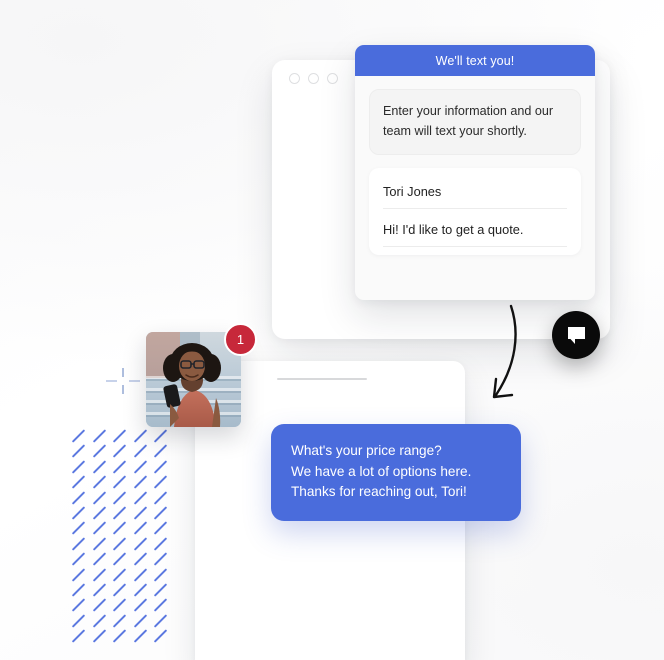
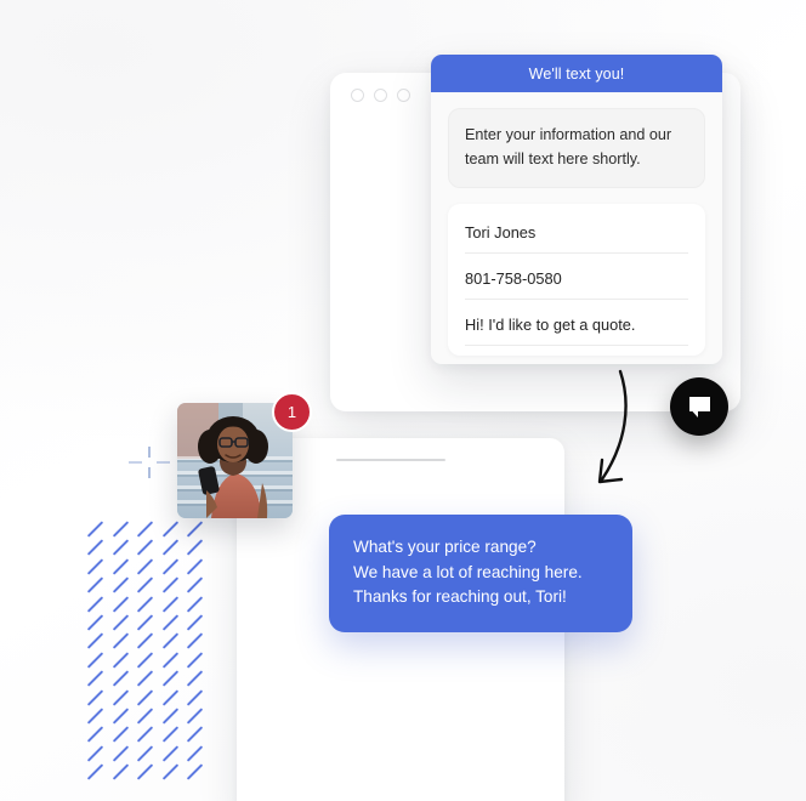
  We'll text you!
- Enter your information and our team will text your shortly.
+ Enter your information and our team will text here shortly.
  Tori Jones
+ 801-758-0580
  Hi! I'd like to get a quote.
  1
  What's your price range?
- We have a lot of options here.
+ We have a lot of reaching here.
  Thanks for reaching out, Tori!
